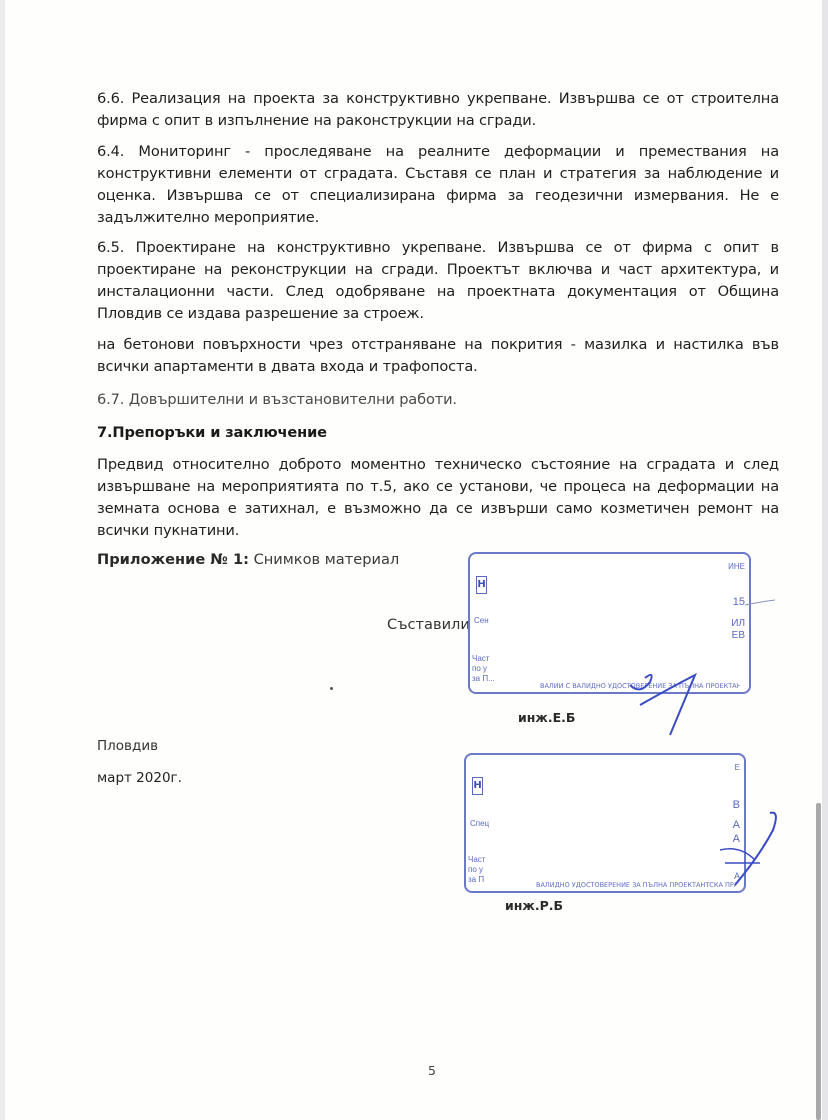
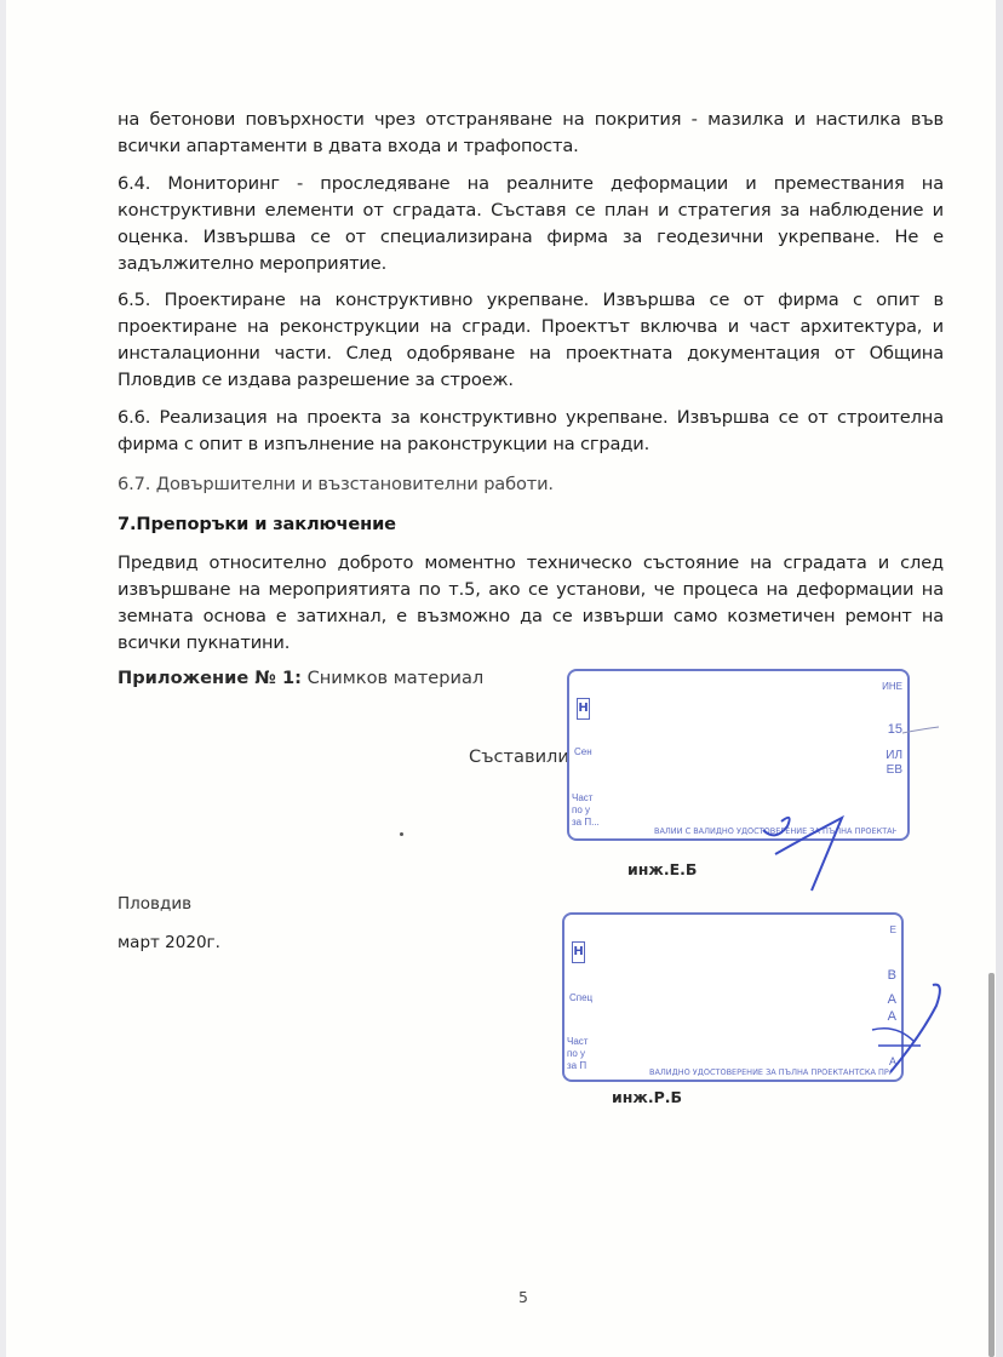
- 6.6. Реализация на проекта за конструктивно укрепване. Извършва се от строителна фирма с опит в изпълнение на раконструкции на сгради.
+ на бетонови повърхности чрез отстраняване на покрития - мазилка и настилка във всички апартаменти в двата входа и трафопоста.
- 6.4. Мониторинг - проследяване на реалните деформации и премествания на конструктивни елементи от сградата. Съставя се план и стратегия за наблюдение и оценка. Извършва се от специализирана фирма за геодезични измервания. Не е задължително мероприятие.
+ 6.4. Мониторинг - проследяване на реалните деформации и премествания на конструктивни елементи от сградата. Съставя се план и стратегия за наблюдение и оценка. Извършва се от специализирана фирма за геодезични укрепване. Не е задължително мероприятие.
  6.5. Проектиране на конструктивно укрепване. Извършва се от фирма с опит в проектиране на реконструкции на сгради. Проектът включва и част архитектура, и инсталационни части. След одобряване на проектната документация от Община Пловдив се издава разрешение за строеж.
- на бетонови повърхности чрез отстраняване на покрития - мазилка и настилка във всички апартаменти в двата входа и трафопоста.
+ 6.6. Реализация на проекта за конструктивно укрепване. Извършва се от строителна фирма с опит в изпълнение на раконструкции на сгради.
  6.7. Довършителни и възстановителни работи.
  7.Препоръки и заключение
  Предвид относително доброто моментно техническо състояние на сградата и след извършване на мероприятията по т.5, ако се установи, че процеса на деформации на земната основа е затихнал, е възможно да се извърши само козметичен ремонт на всички пукнатини.
  Приложение № 1: Снимков материал
  Съставили
  Н
  Сен
  Част
  по у
  за П...
  ИНЕ
  15
  ИЛ
  ЕВ
  инж.Е.Б
  Пловдив
  март 2020г.
  Н
  Спец
  Част
  по у
  за П
  Е
  В
  А
  А
  А
  ВАЛИДНО УДОСТОВЕРЕНИЕ ЗА ПЪЛНА ПРОЕКТАНТСКА ПР
  инж.Р.Б
  5
